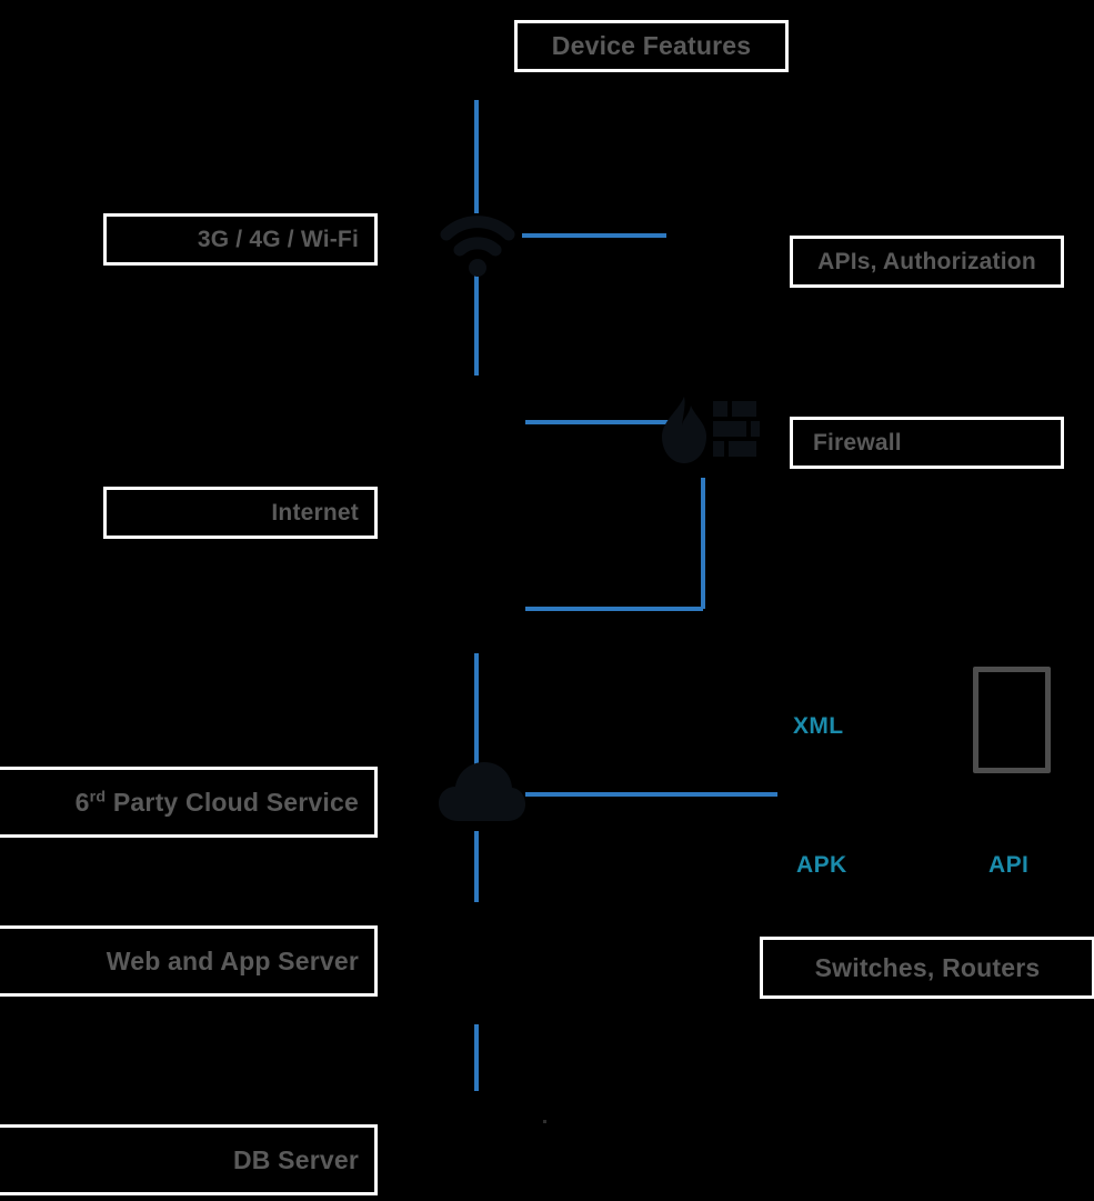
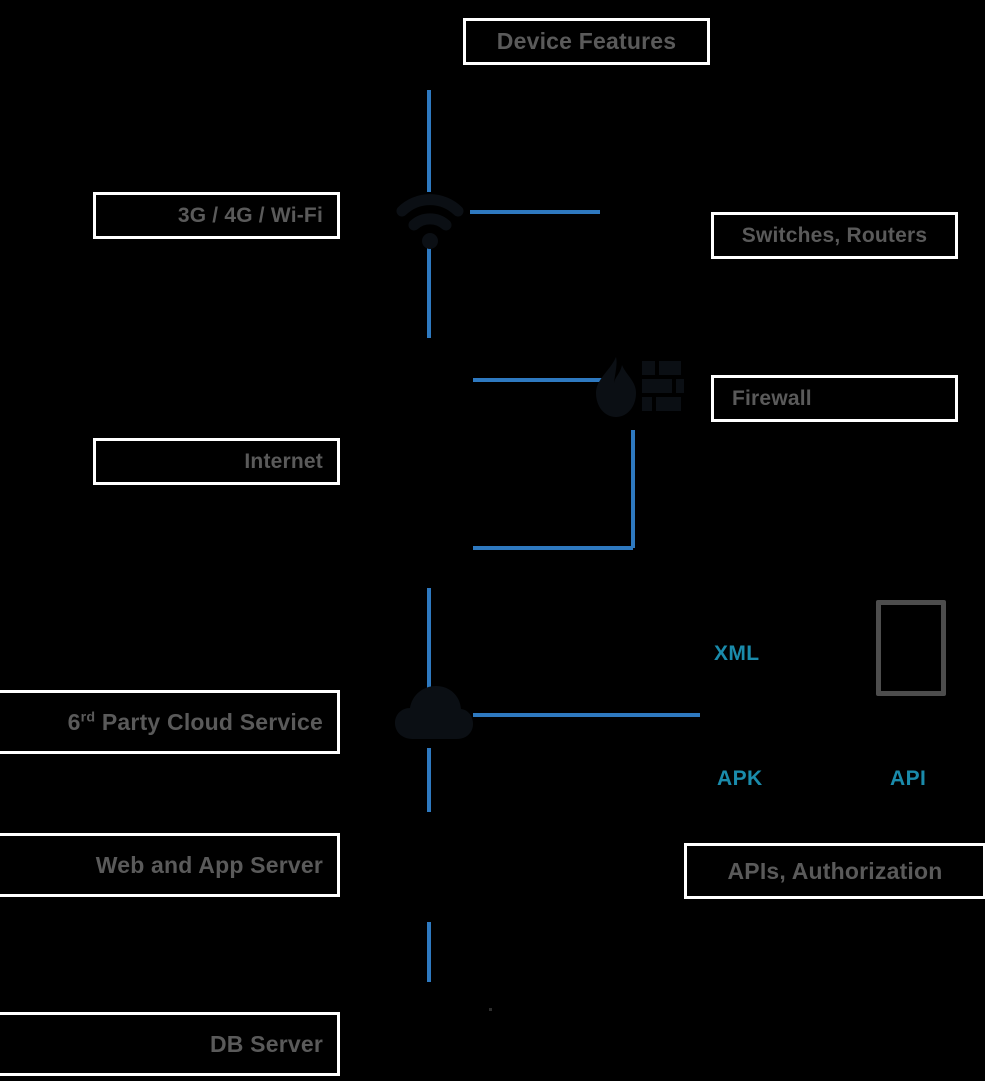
  Device Features
  3G / 4G / Wi-Fi
  Internet
  6rd Party Cloud Service
  Web and App Server
  DB Server
- APIs, Authorization
+ Switches, Routers
  Firewall
- Switches, Routers
+ APIs, Authorization
  XML
  APK
  API
